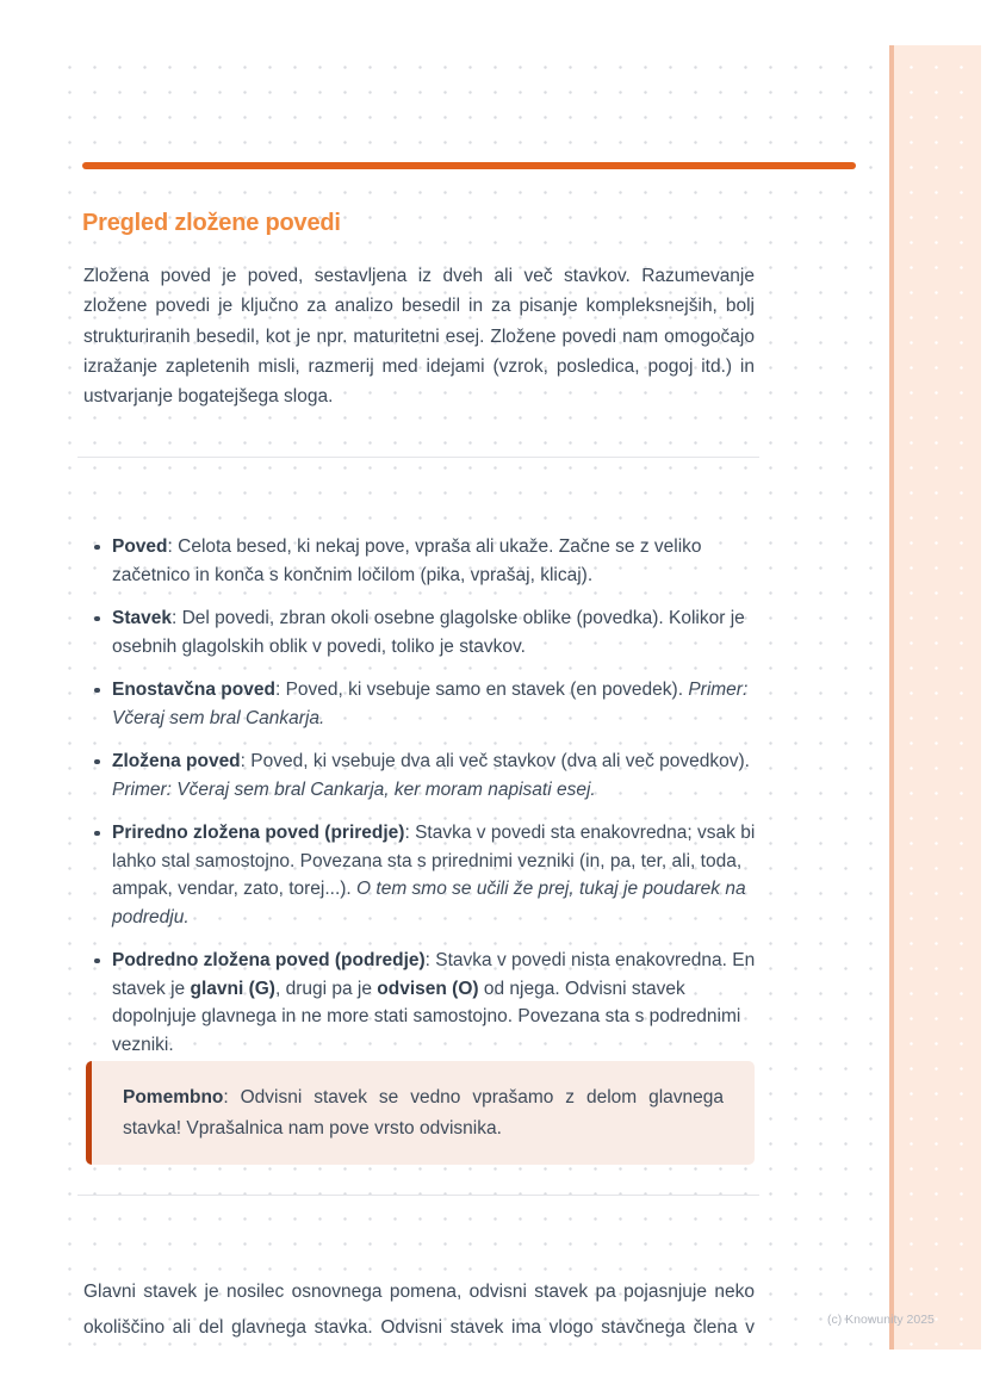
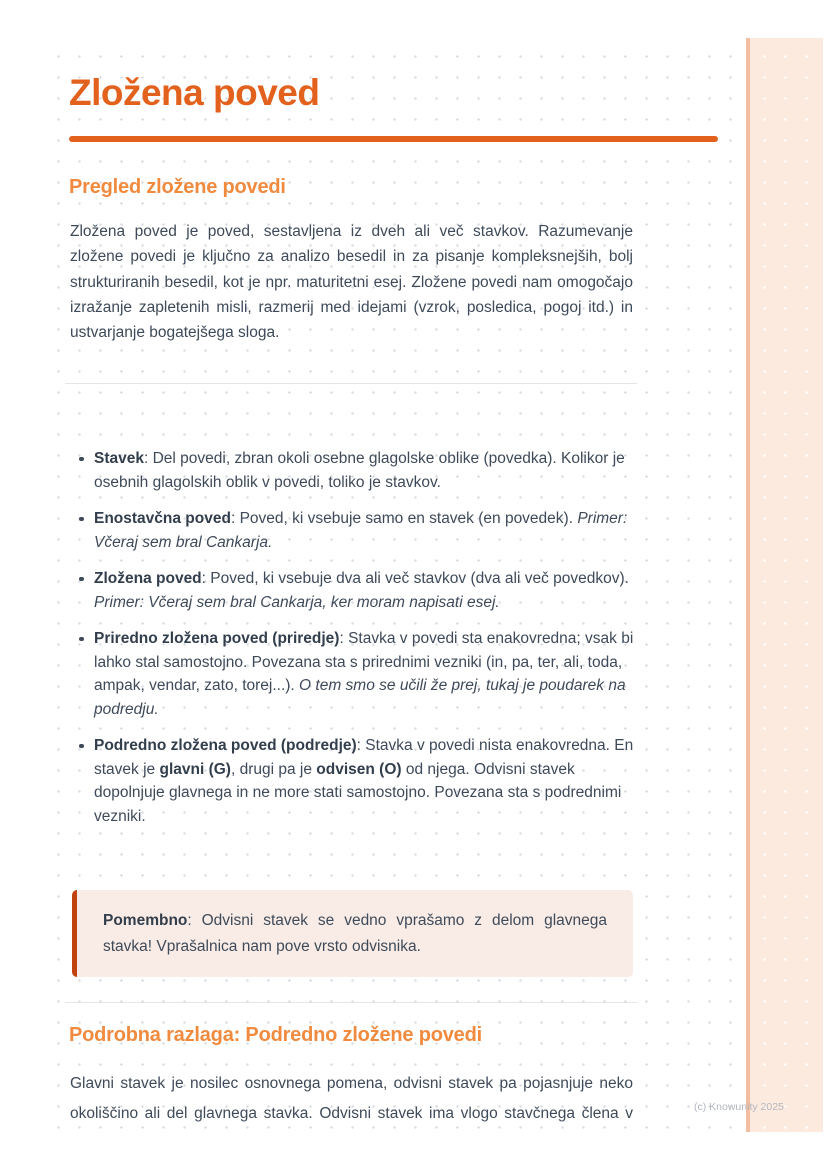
+ Zložena poved
  Pregled zložene povedi
  Zložena poved je poved, sestavljena iz dveh ali več stavkov. Razumevanje zložene povedi je ključno za analizo besedil in za pisanje kompleksnejših, bolj strukturiranih besedil, kot je npr. maturitetni esej. Zložene povedi nam omogočajo izražanje zapletenih misli, razmerij med idejami (vzrok, posledica, pogoj itd.) in ustvarjanje bogatejšega sloga.
- Poved: Celota besed, ki nekaj pove, vpraša ali ukaže. Začne se z veliko začetnico in konča s končnim ločilom (pika, vprašaj, klicaj).
  Stavek: Del povedi, zbran okoli osebne glagolske oblike (povedka). Kolikor je osebnih glagolskih oblik v povedi, toliko je stavkov.
  Enostavčna poved: Poved, ki vsebuje samo en stavek (en povedek). Primer: Včeraj sem bral Cankarja.
  Zložena poved: Poved, ki vsebuje dva ali več stavkov (dva ali več povedkov). Primer: Včeraj sem bral Cankarja, ker moram napisati esej.
  Priredno zložena poved (priredje): Stavka v povedi sta enakovredna; vsak bi lahko stal samostojno. Povezana sta s prirednimi vezniki (in, pa, ter, ali, toda, ampak, vendar, zato, torej...). O tem smo se učili že prej, tukaj je poudarek na podredju.
  Podredno zložena poved (podredje): Stavka v povedi nista enakovredna. En stavek je glavni (G), drugi pa je odvisen (O) od njega. Odvisni stavek dopolnjuje glavnega in ne more stati samostojno. Povezana sta s podrednimi vezniki.
  Pomembno: Odvisni stavek se vedno vprašamo z delom glavnega stavka! Vprašalnica nam pove vrsto odvisnika.
+ Podrobna razlaga: Podredno zložene povedi
  Glavni stavek je nosilec osnovnega pomena, odvisni stavek pa pojasnjuje neko okoliščino ali del glavnega stavka. Odvisni stavek ima vlogo stavčnega člena v
  (c) Knowunity 2025
